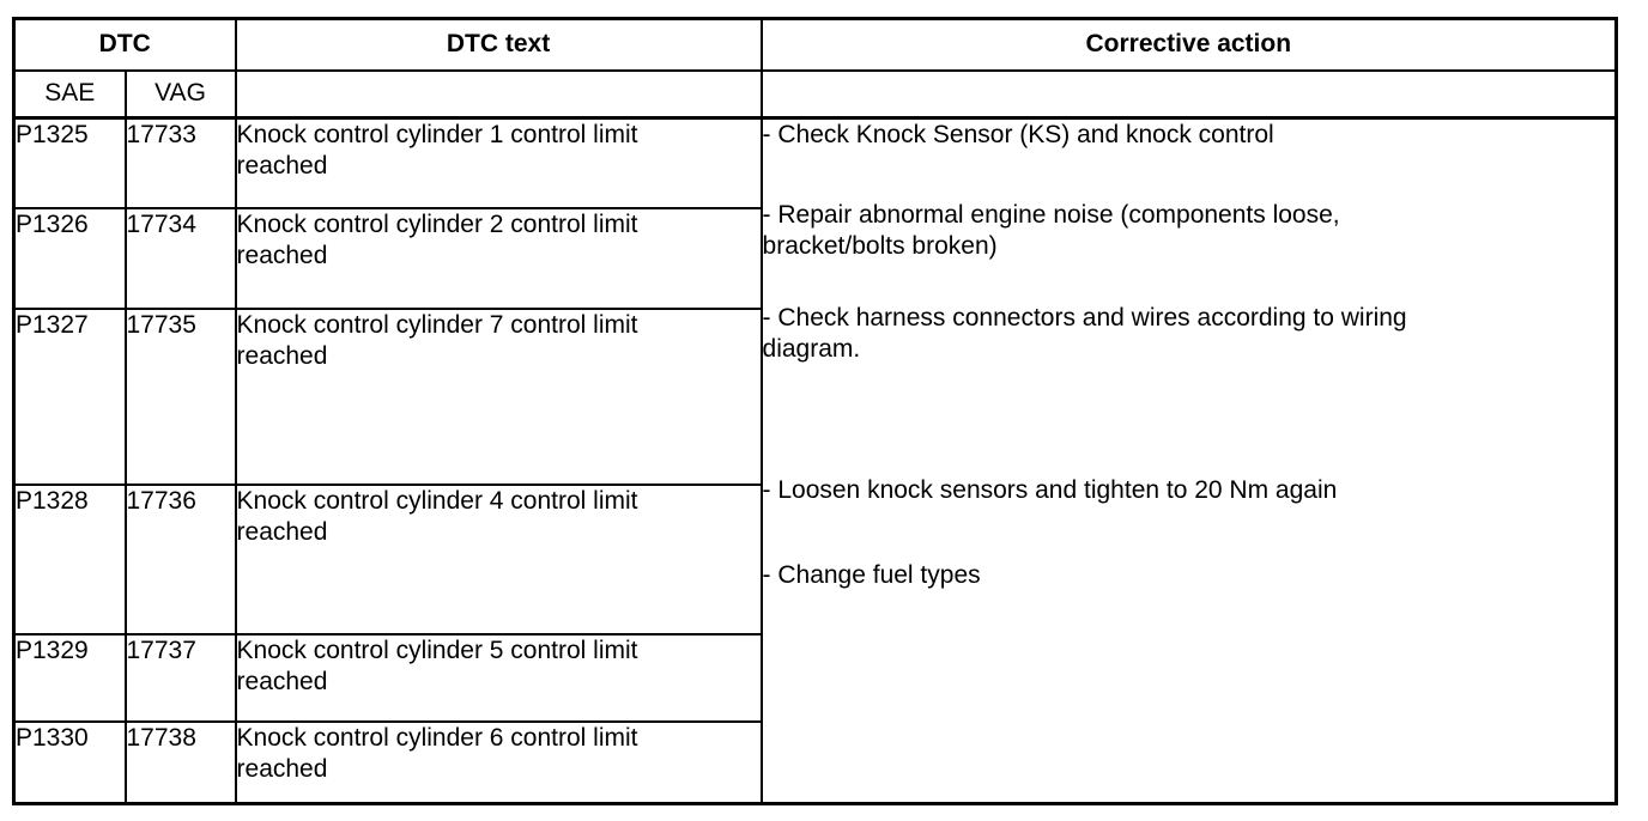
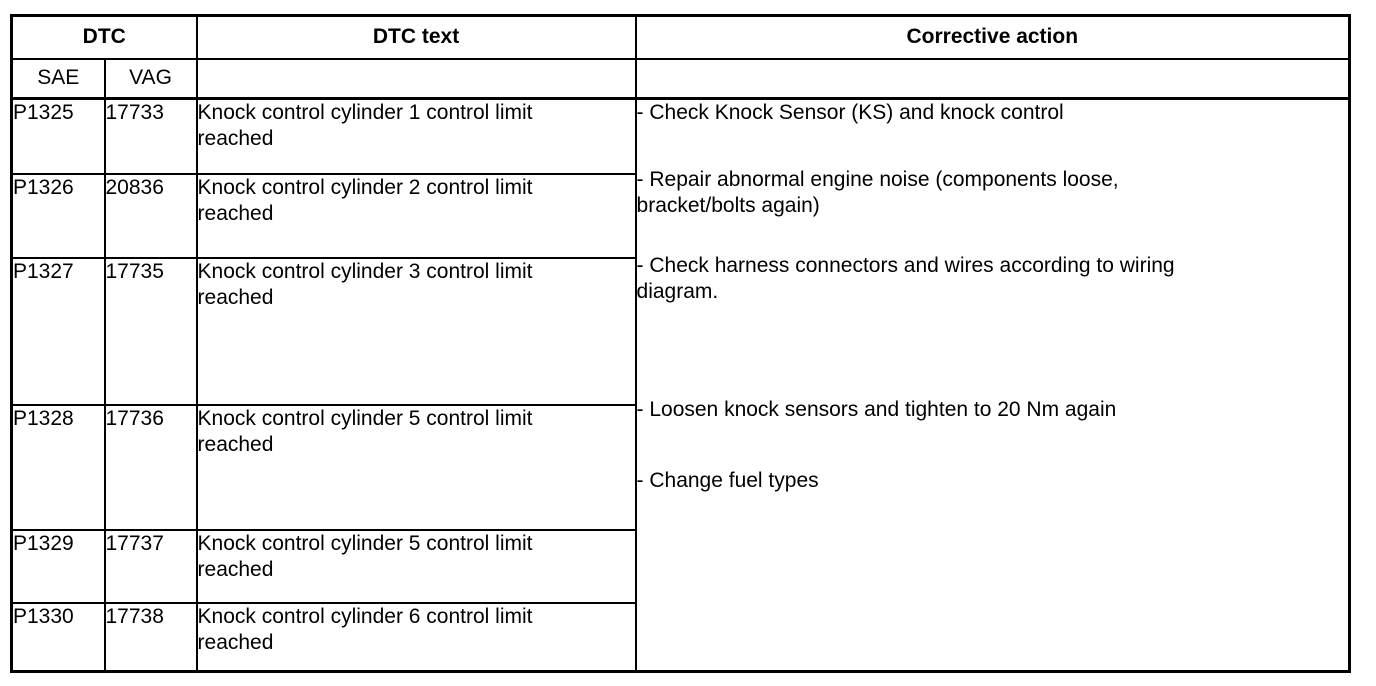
  DTC	DTC text	Corrective action
  SAE	VAG
- P1325	17733	Knock control cylinder 1 control limit reached	- Check Knock Sensor (KS) and knock control - Repair abnormal engine noise (components loose, bracket/bolts broken) - Check harness connectors and wires according to wiring diagram. - Loosen knock sensors and tighten to 20 Nm again - Change fuel types
+ P1325	17733	Knock control cylinder 1 control limit reached	- Check Knock Sensor (KS) and knock control - Repair abnormal engine noise (components loose, bracket/bolts again) - Check harness connectors and wires according to wiring diagram. - Loosen knock sensors and tighten to 20 Nm again - Change fuel types
- P1326	17734	Knock control cylinder 2 control limit reached
+ P1326	20836	Knock control cylinder 2 control limit reached
- P1327	17735	Knock control cylinder 7 control limit reached
+ P1327	17735	Knock control cylinder 3 control limit reached
- P1328	17736	Knock control cylinder 4 control limit reached
+ P1328	17736	Knock control cylinder 5 control limit reached
  P1329	17737	Knock control cylinder 5 control limit reached
  P1330	17738	Knock control cylinder 6 control limit reached
